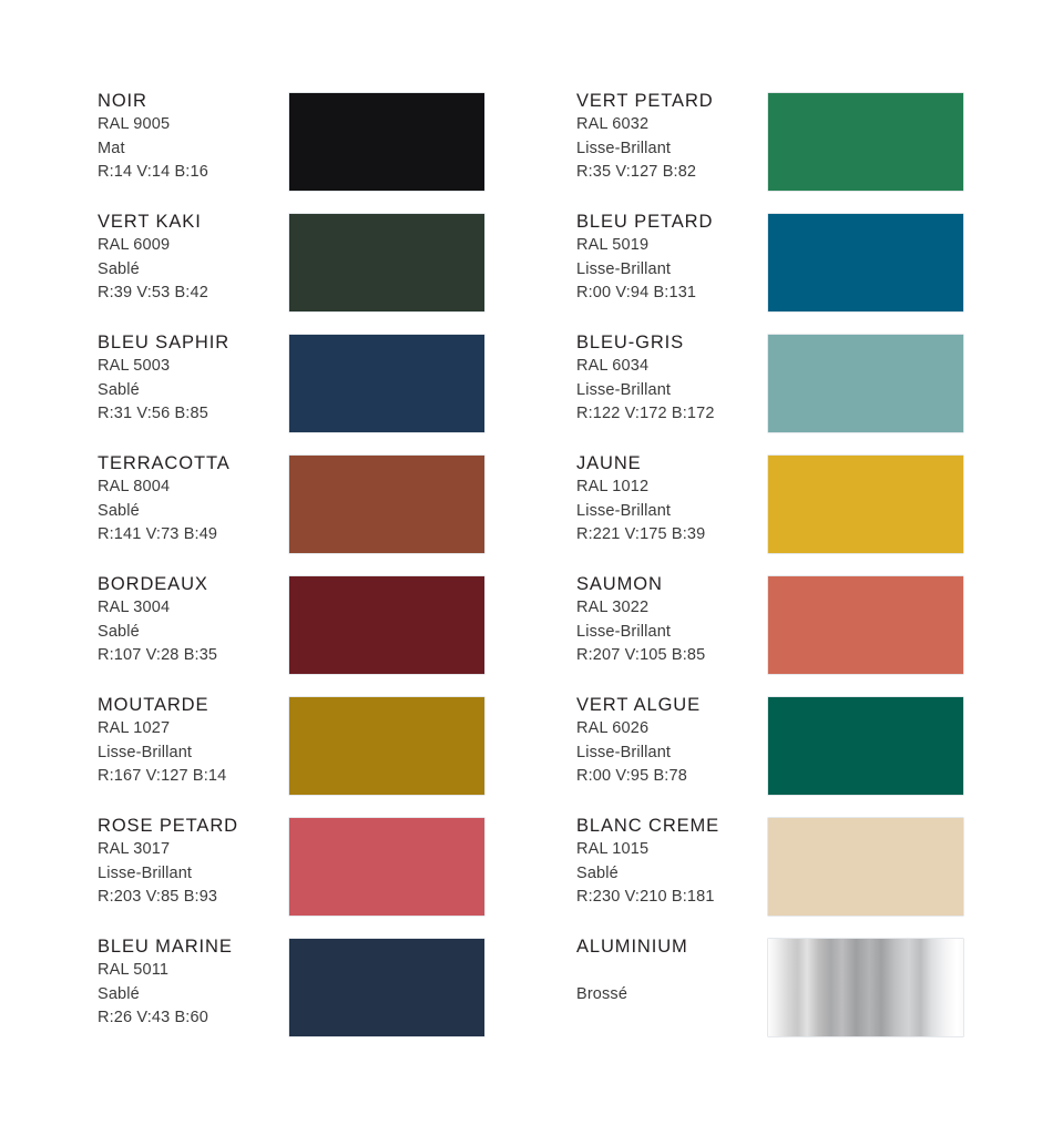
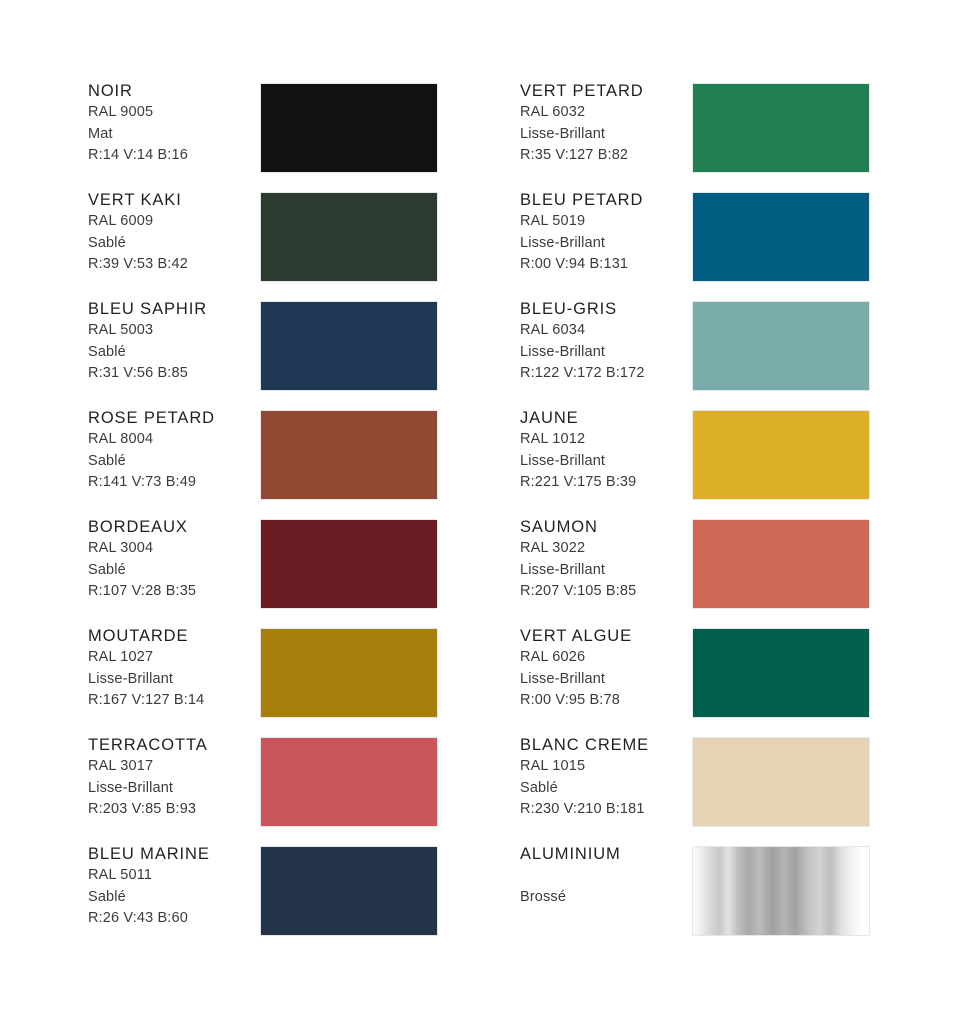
  NOIR
  RAL 9005
  Mat
  R:14 V:14 B:16
  VERT KAKI
  RAL 6009
  Sablé
  R:39 V:53 B:42
  BLEU SAPHIR
  RAL 5003
  Sablé
  R:31 V:56 B:85
- TERRACOTTA
+ ROSE PETARD
  RAL 8004
  Sablé
  R:141 V:73 B:49
  BORDEAUX
  RAL 3004
  Sablé
  R:107 V:28 B:35
  MOUTARDE
  RAL 1027
  Lisse-Brillant
  R:167 V:127 B:14
- ROSE PETARD
+ TERRACOTTA
  RAL 3017
  Lisse-Brillant
  R:203 V:85 B:93
  BLEU MARINE
  RAL 5011
  Sablé
  R:26 V:43 B:60
  VERT PETARD
  RAL 6032
  Lisse-Brillant
  R:35 V:127 B:82
  BLEU PETARD
  RAL 5019
  Lisse-Brillant
  R:00 V:94 B:131
  BLEU-GRIS
  RAL 6034
  Lisse-Brillant
  R:122 V:172 B:172
  JAUNE
  RAL 1012
  Lisse-Brillant
  R:221 V:175 B:39
  SAUMON
  RAL 3022
  Lisse-Brillant
  R:207 V:105 B:85
  VERT ALGUE
  RAL 6026
  Lisse-Brillant
  R:00 V:95 B:78
  BLANC CREME
  RAL 1015
  Sablé
  R:230 V:210 B:181
  ALUMINIUM
  Brossé
